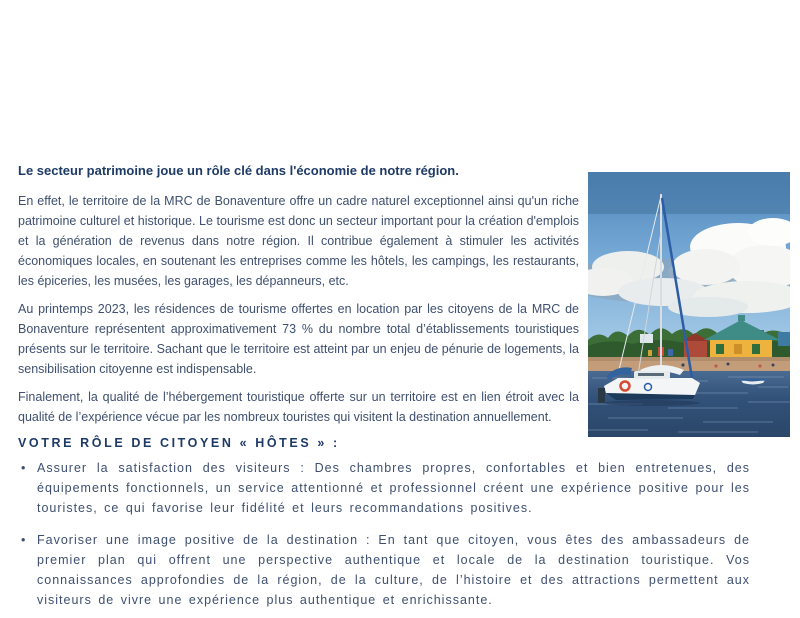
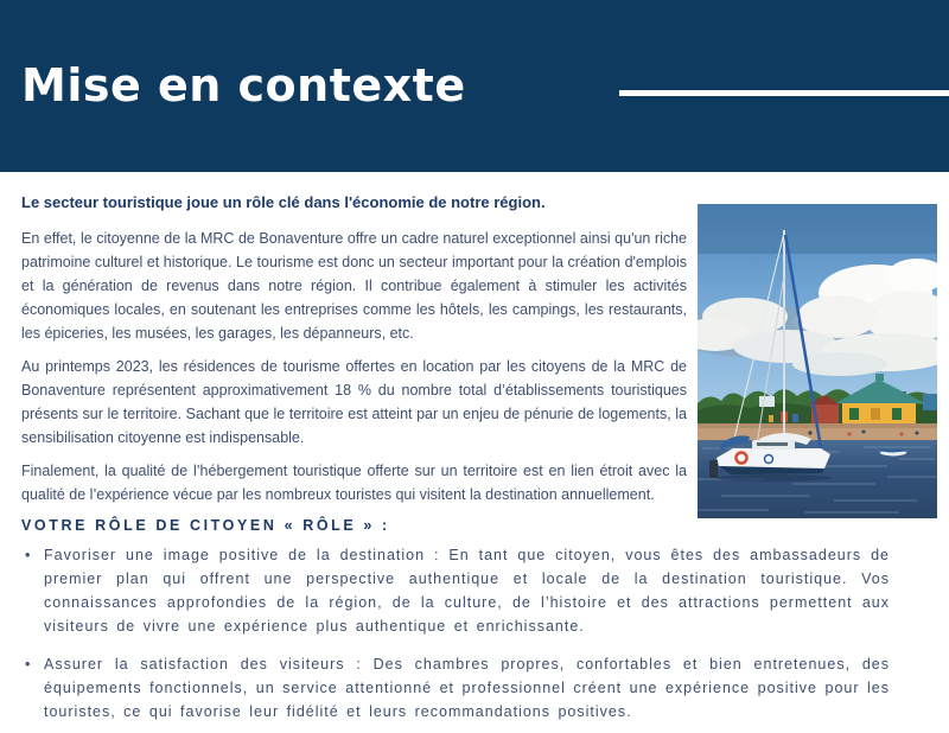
+ Mise en contexte
- Le secteur patrimoine joue un rôle clé dans l'économie de notre région.
+ Le secteur touristique joue un rôle clé dans l'économie de notre région.
- En effet, le territoire de la MRC de Bonaventure offre un cadre naturel exceptionnel ainsi qu'un riche patrimoine culturel et historique. Le tourisme est donc un secteur important pour la création d'emplois et la génération de revenus dans notre région. Il contribue également à stimuler les activités économiques locales, en soutenant les entreprises comme les hôtels, les campings, les restaurants, les épiceries, les musées, les garages, les dépanneurs, etc.
+ En effet, le citoyenne de la MRC de Bonaventure offre un cadre naturel exceptionnel ainsi qu'un riche patrimoine culturel et historique. Le tourisme est donc un secteur important pour la création d'emplois et la génération de revenus dans notre région. Il contribue également à stimuler les activités économiques locales, en soutenant les entreprises comme les hôtels, les campings, les restaurants, les épiceries, les musées, les garages, les dépanneurs, etc.
- Au printemps 2023, les résidences de tourisme offertes en location par les citoyens de la MRC de Bonaventure représentent approximativement 73 % du nombre total d’établissements touristiques présents sur le territoire. Sachant que le territoire est atteint par un enjeu de pénurie de logements, la sensibilisation citoyenne est indispensable.
+ Au printemps 2023, les résidences de tourisme offertes en location par les citoyens de la MRC de Bonaventure représentent approximativement 18 % du nombre total d’établissements touristiques présents sur le territoire. Sachant que le territoire est atteint par un enjeu de pénurie de logements, la sensibilisation citoyenne est indispensable.
  Finalement, la qualité de l’hébergement touristique offerte sur un territoire est en lien étroit avec la qualité de l’expérience vécue par les nombreux touristes qui visitent la destination annuellement.
- VOTRE RÔLE DE CITOYEN « HÔTES » :
+ VOTRE RÔLE DE CITOYEN « RÔLE » :
  •
- Assurer la satisfaction des visiteurs : Des chambres propres, confortables et bien entretenues, des équipements fonctionnels, un service attentionné et professionnel créent une expérience positive pour les touristes, ce qui favorise leur fidélité et leurs recommandations positives.
+ Favoriser une image positive de la destination : En tant que citoyen, vous êtes des ambassadeurs de premier plan qui offrent une perspective authentique et locale de la destination touristique. Vos connaissances approfondies de la région, de la culture, de l’histoire et des attractions permettent aux visiteurs de vivre une expérience plus authentique et enrichissante.
  •
- Favoriser une image positive de la destination : En tant que citoyen, vous êtes des ambassadeurs de premier plan qui offrent une perspective authentique et locale de la destination touristique. Vos connaissances approfondies de la région, de la culture, de l’histoire et des attractions permettent aux visiteurs de vivre une expérience plus authentique et enrichissante.
+ Assurer la satisfaction des visiteurs : Des chambres propres, confortables et bien entretenues, des équipements fonctionnels, un service attentionné et professionnel créent une expérience positive pour les touristes, ce qui favorise leur fidélité et leurs recommandations positives.
